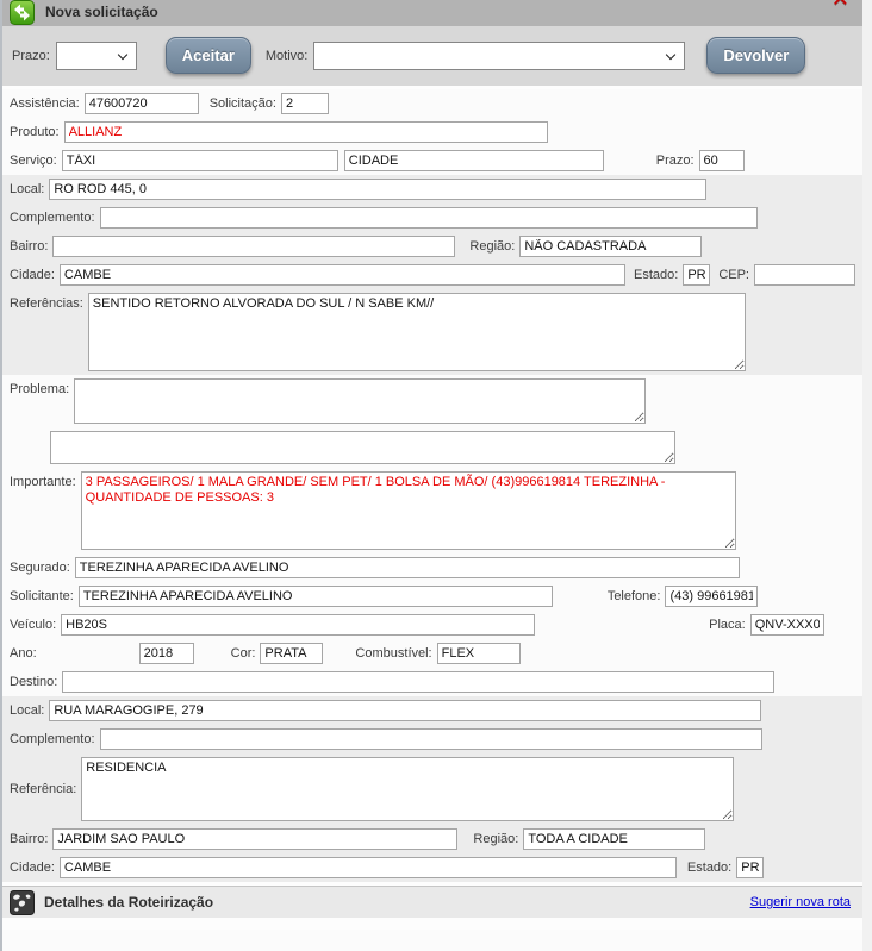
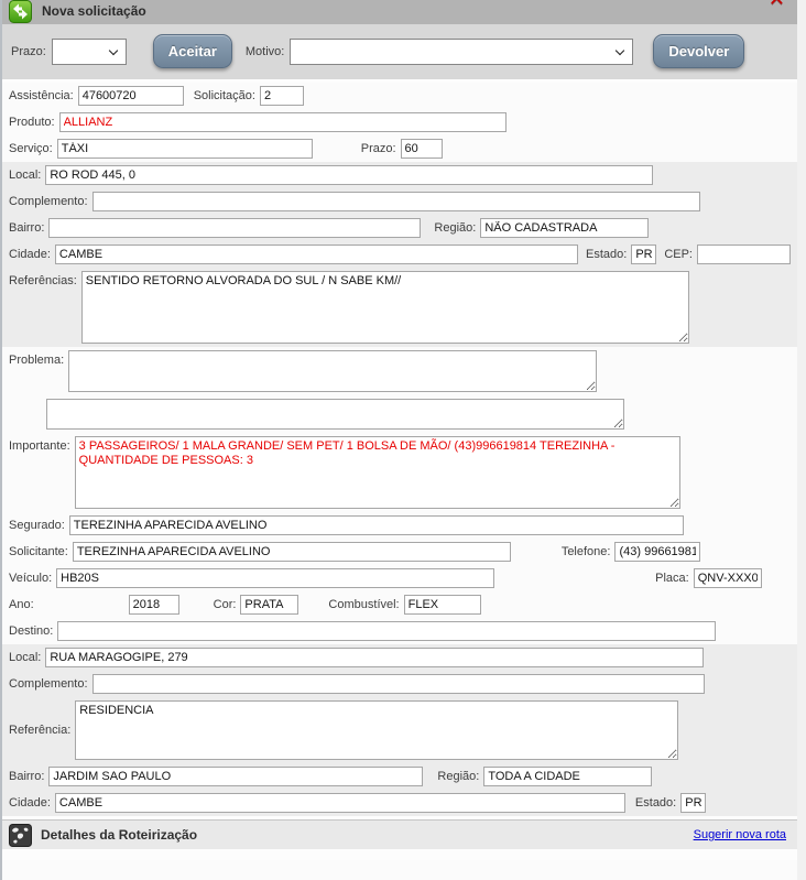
  Nova solicitação
  Prazo:
  Aceitar
  Motivo:
  Devolver
  Assistência:
  47600720
  Solicitação:
  2
  Produto:
  ALLIANZ
  Serviço:
  TÁXI
- CIDADE
  Prazo:
  60
  Local:
  RO ROD 445, 0
  Complemento:
  Bairro:
  Região:
  NÃO CADASTRADA
  Cidade:
  CAMBE
  Estado:
  PR
  CEP:
  Referências:
  SENTIDO RETORNO ALVORADA DO SUL / N SABE KM//
  Problema:
  Importante:
  Segurado:
  TEREZINHA APARECIDA AVELINO
  Solicitante:
  TEREZINHA APARECIDA AVELINO
  Telefone:
  (43) 99661981
  Veículo:
  HB20S
  Placa:
  QNV-XXX0
  Ano:
  2018
  Cor:
  PRATA
  Combustível:
  FLEX
  Destino:
  Local:
  RUA MARAGOGIPE, 279
  Complemento:
  Referência:
  RESIDENCIA
  Bairro:
  JARDIM SAO PAULO
  Região:
  TODA A CIDADE
  Cidade:
  CAMBE
  Estado:
  PR
  Detalhes da Roteirização
  Sugerir nova rota
